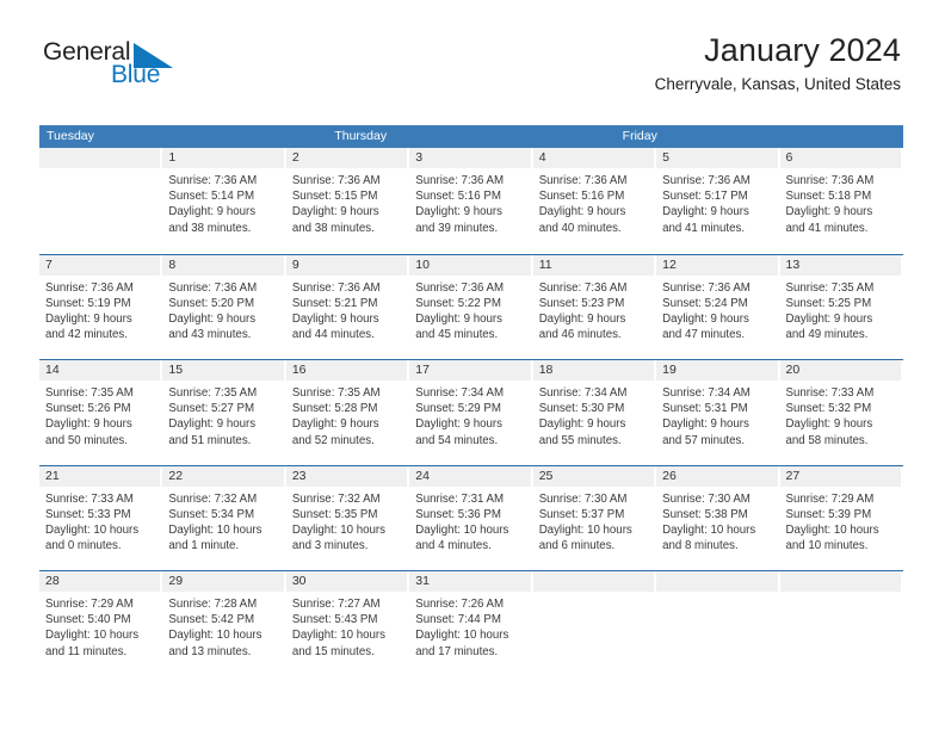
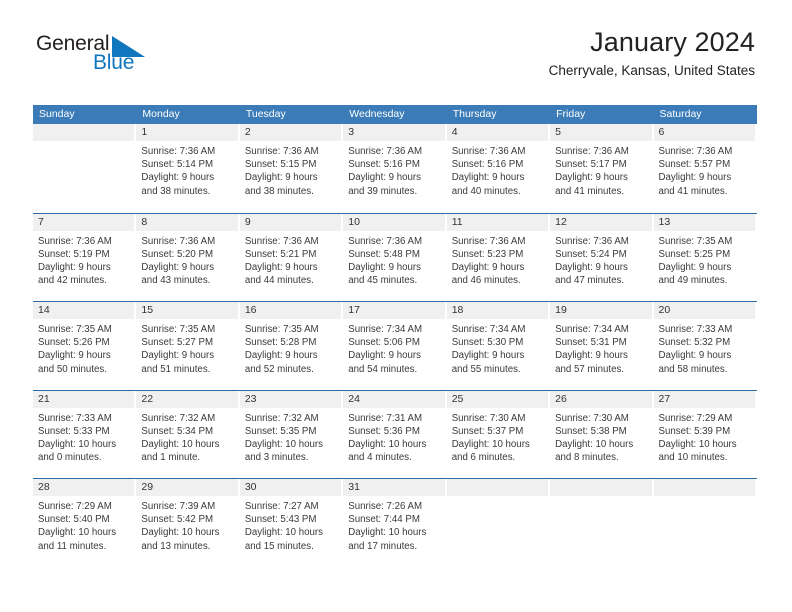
  General
  Blue
  January 2024
  Cherryvale, Kansas, United States
+ Sunday
+ Monday
  Tuesday
+ Wednesday
  Thursday
  Friday
+ Saturday
  1
  Sunrise: 7:36 AM
  Sunset: 5:14 PM
  Daylight: 9 hours
  and 38 minutes.
  2
  Sunrise: 7:36 AM
  Sunset: 5:15 PM
  Daylight: 9 hours
  and 38 minutes.
  3
  Sunrise: 7:36 AM
  Sunset: 5:16 PM
  Daylight: 9 hours
  and 39 minutes.
  4
  Sunrise: 7:36 AM
  Sunset: 5:16 PM
  Daylight: 9 hours
  and 40 minutes.
  5
  Sunrise: 7:36 AM
  Sunset: 5:17 PM
  Daylight: 9 hours
  and 41 minutes.
  6
  Sunrise: 7:36 AM
- Sunset: 5:18 PM
+ Sunset: 5:57 PM
  Daylight: 9 hours
  and 41 minutes.
  7
  Sunrise: 7:36 AM
  Sunset: 5:19 PM
  Daylight: 9 hours
  and 42 minutes.
  8
  Sunrise: 7:36 AM
  Sunset: 5:20 PM
  Daylight: 9 hours
  and 43 minutes.
  9
  Sunrise: 7:36 AM
  Sunset: 5:21 PM
  Daylight: 9 hours
  and 44 minutes.
  10
  Sunrise: 7:36 AM
- Sunset: 5:22 PM
+ Sunset: 5:48 PM
  Daylight: 9 hours
  and 45 minutes.
  11
  Sunrise: 7:36 AM
  Sunset: 5:23 PM
  Daylight: 9 hours
  and 46 minutes.
  12
  Sunrise: 7:36 AM
  Sunset: 5:24 PM
  Daylight: 9 hours
  and 47 minutes.
  13
  Sunrise: 7:35 AM
  Sunset: 5:25 PM
  Daylight: 9 hours
  and 49 minutes.
  14
  Sunrise: 7:35 AM
  Sunset: 5:26 PM
  Daylight: 9 hours
  and 50 minutes.
  15
  Sunrise: 7:35 AM
  Sunset: 5:27 PM
  Daylight: 9 hours
  and 51 minutes.
  16
  Sunrise: 7:35 AM
  Sunset: 5:28 PM
  Daylight: 9 hours
  and 52 minutes.
  17
  Sunrise: 7:34 AM
- Sunset: 5:29 PM
+ Sunset: 5:06 PM
  Daylight: 9 hours
  and 54 minutes.
  18
  Sunrise: 7:34 AM
  Sunset: 5:30 PM
  Daylight: 9 hours
  and 55 minutes.
  19
  Sunrise: 7:34 AM
  Sunset: 5:31 PM
  Daylight: 9 hours
  and 57 minutes.
  20
  Sunrise: 7:33 AM
  Sunset: 5:32 PM
  Daylight: 9 hours
  and 58 minutes.
  21
  Sunrise: 7:33 AM
  Sunset: 5:33 PM
  Daylight: 10 hours
  and 0 minutes.
  22
  Sunrise: 7:32 AM
  Sunset: 5:34 PM
  Daylight: 10 hours
  and 1 minute.
  23
  Sunrise: 7:32 AM
  Sunset: 5:35 PM
  Daylight: 10 hours
  and 3 minutes.
  24
  Sunrise: 7:31 AM
  Sunset: 5:36 PM
  Daylight: 10 hours
  and 4 minutes.
  25
  Sunrise: 7:30 AM
  Sunset: 5:37 PM
  Daylight: 10 hours
  and 6 minutes.
  26
  Sunrise: 7:30 AM
  Sunset: 5:38 PM
  Daylight: 10 hours
  and 8 minutes.
  27
  Sunrise: 7:29 AM
  Sunset: 5:39 PM
  Daylight: 10 hours
  and 10 minutes.
  28
  Sunrise: 7:29 AM
  Sunset: 5:40 PM
  Daylight: 10 hours
  and 11 minutes.
  29
- Sunrise: 7:28 AM
+ Sunrise: 7:39 AM
  Sunset: 5:42 PM
  Daylight: 10 hours
  and 13 minutes.
  30
  Sunrise: 7:27 AM
  Sunset: 5:43 PM
  Daylight: 10 hours
  and 15 minutes.
  31
  Sunrise: 7:26 AM
  Sunset: 7:44 PM
  Daylight: 10 hours
  and 17 minutes.
